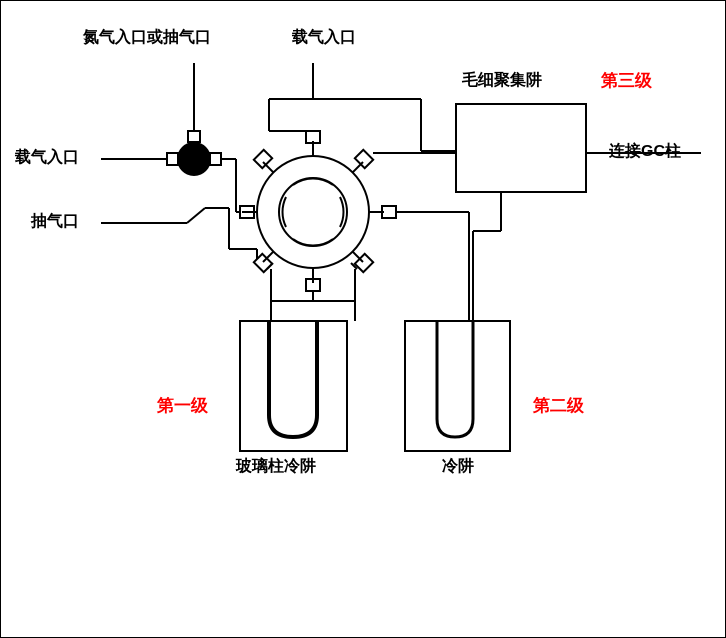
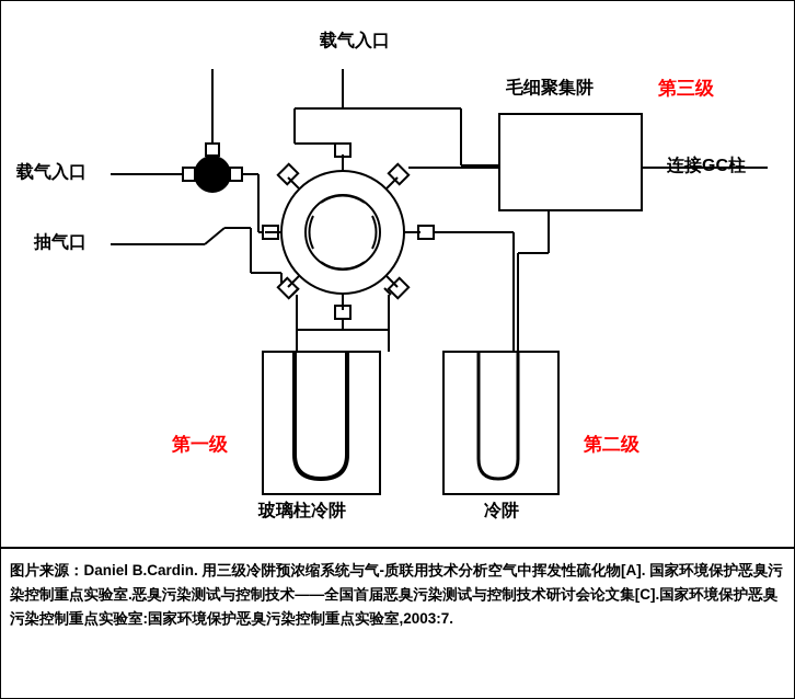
- 氮气入口或抽气口
  载气入口
  载气入口
  抽气口
  毛细聚集阱
  第三级
  连接GC柱
  第一级
  第二级
  玻璃柱冷阱
  冷阱
+ 图片来源：Daniel B.Cardin. 用三级冷阱预浓缩系统与气-质联用技术分析空气中挥发性硫化物[A]. 国家环境保护恶臭污染控制重点实验室.恶臭污染测试与控制技术——全国首届恶臭污染测试与控制技术研讨会论文集[C].国家环境保护恶臭污染控制重点实验室:国家环境保护恶臭污染控制重点实验室,2003:7.
